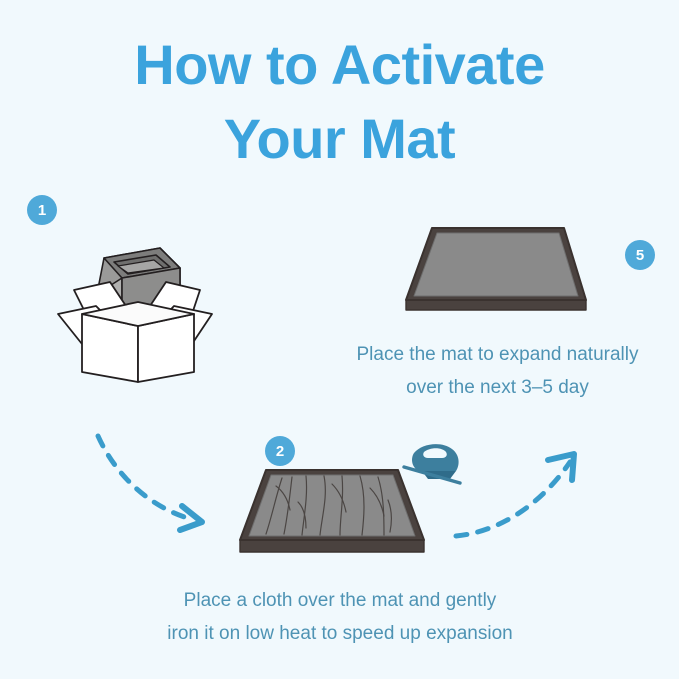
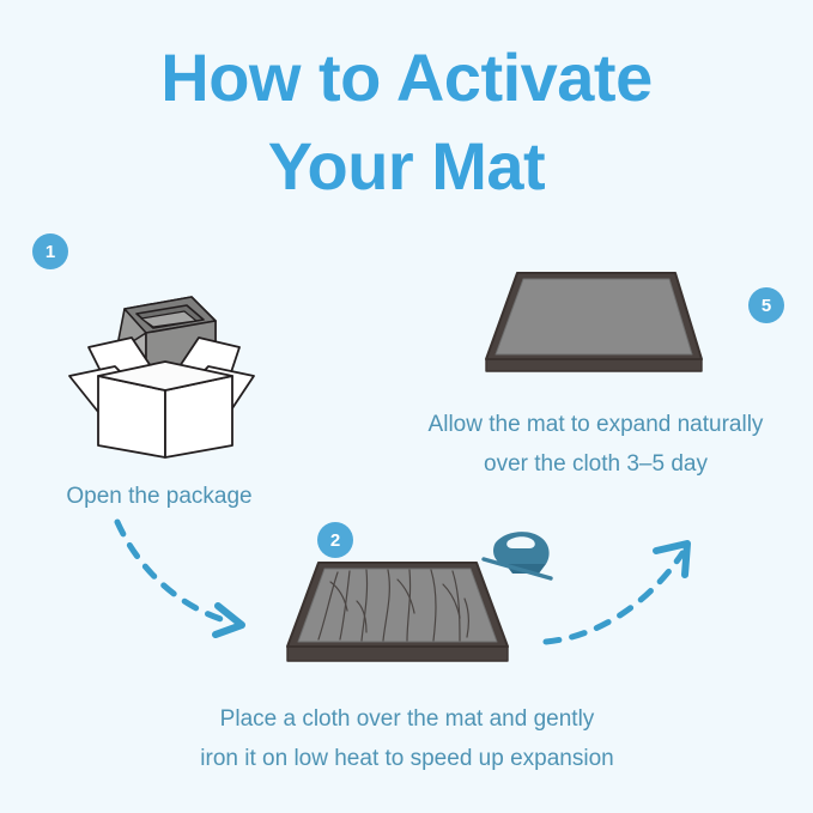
  How to Activate
  Your Mat
  1
+ Open the package
  5
- Place the mat to expand naturally
+ Allow the mat to expand naturally
- over the next 3–5 day
+ over the cloth 3–5 day
  2
  Place a cloth over the mat and gently
  iron it on low heat to speed up expansion
